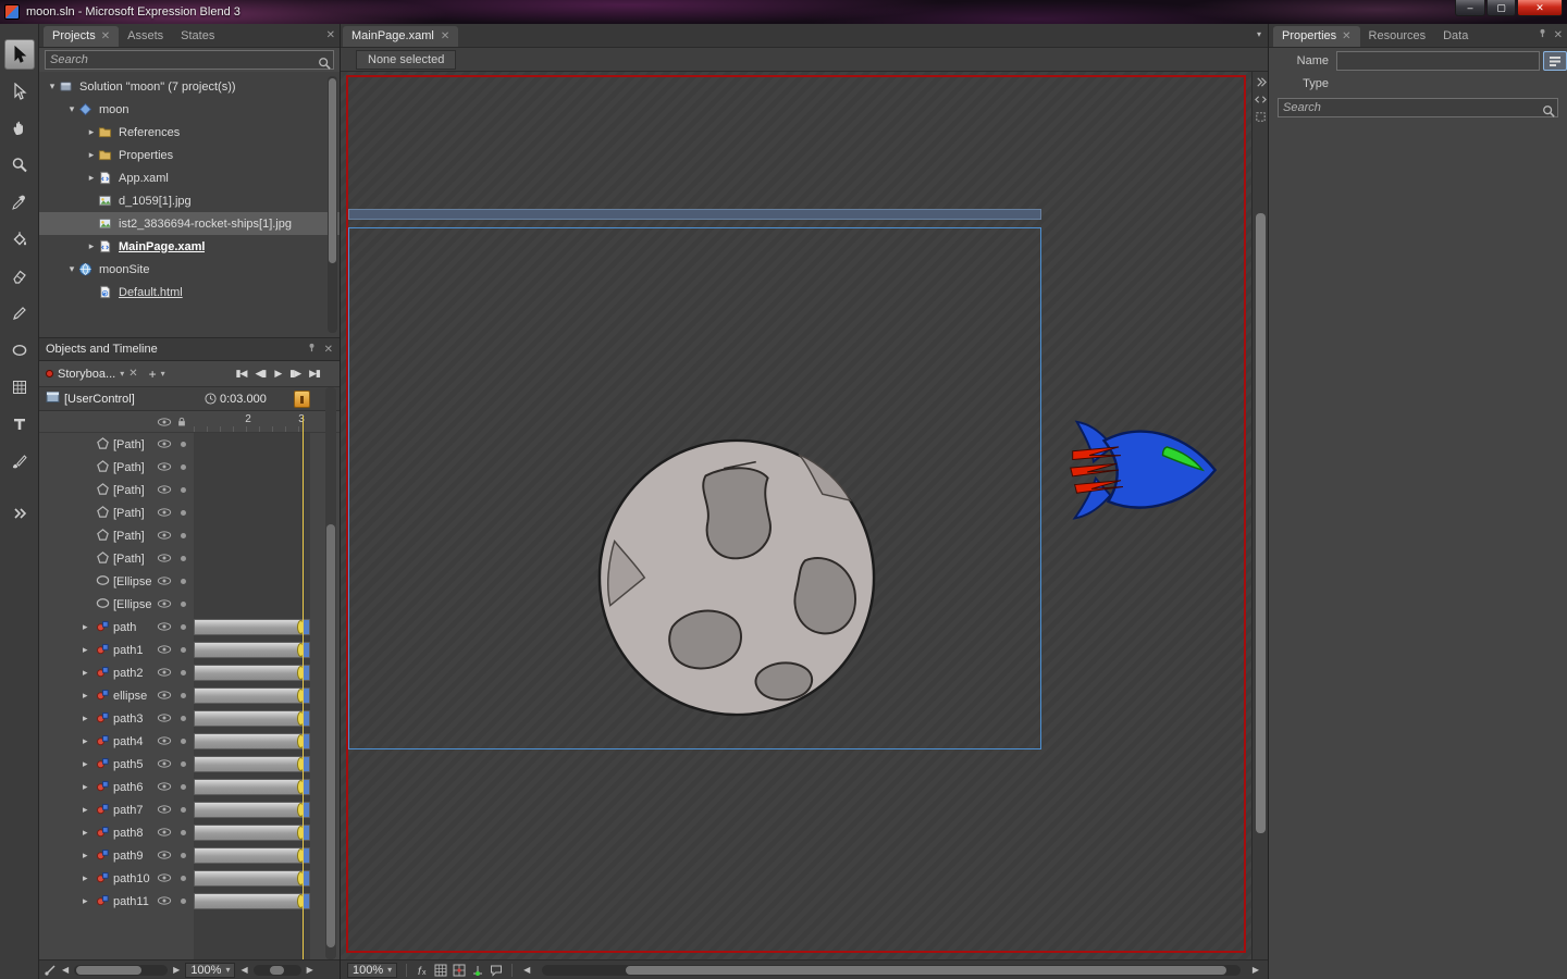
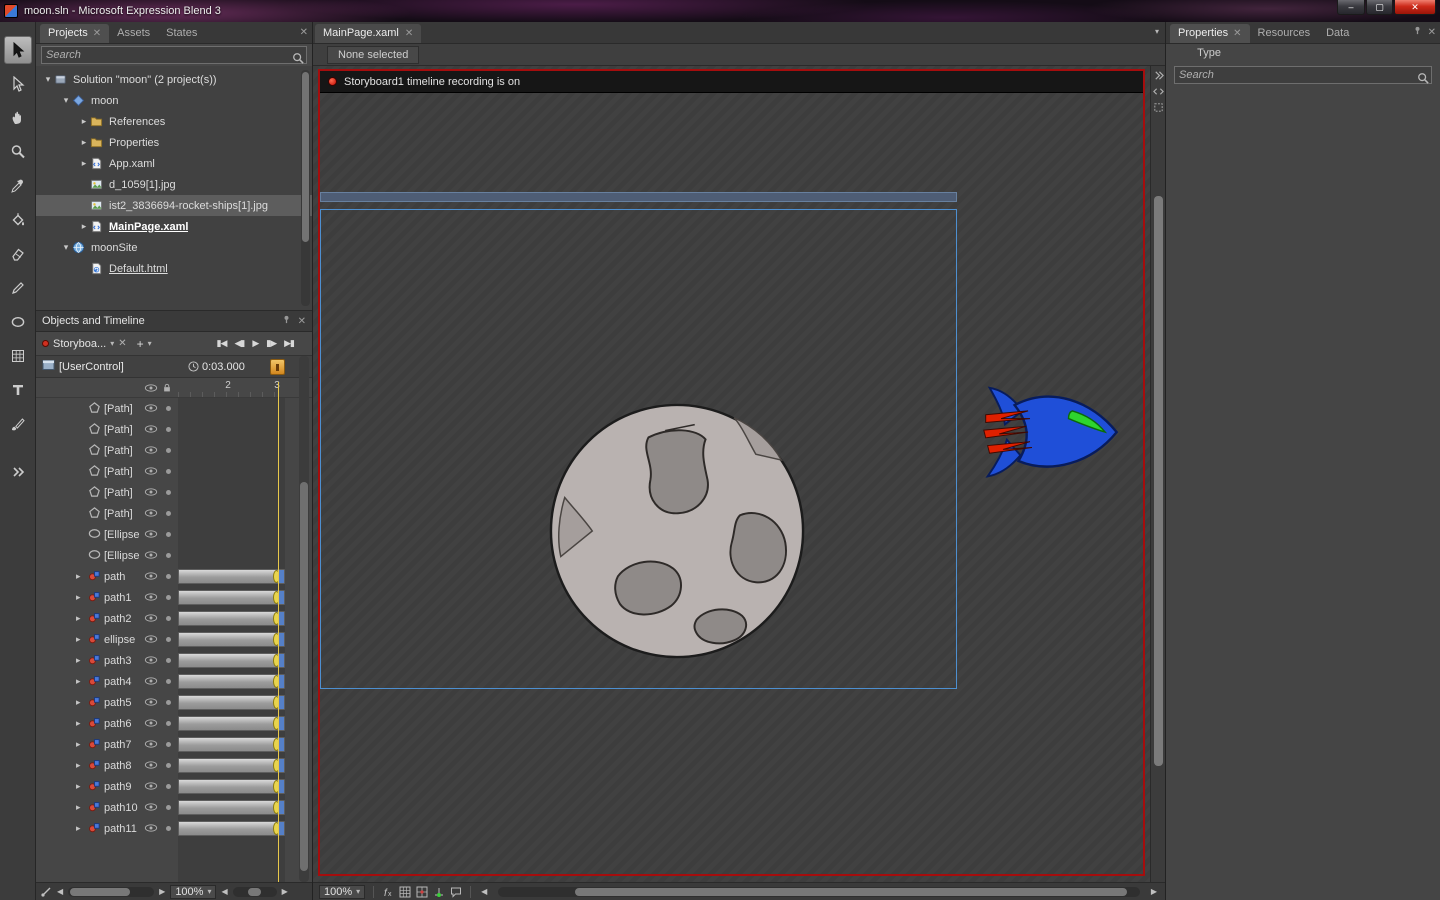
  moon.sln - Microsoft Expression Blend 3
  –
  ▢
  ✕
  Projects
  ✕
  Assets
  States
  ✕
  Search
  ▾
- Solution "moon" (7 project(s))
+ Solution "moon" (2 project(s))
  ▾
  moon
  ▸
  References
  ▸
  Properties
  ▸
  App.xaml
  d_1059[1].jpg
  ist2_3836694-rocket-ships[1].jpg
  ▸
  MainPage.xaml
  ▾
  moonSite
  Default.html
  Objects and Timeline
  ✕
  Storyboa...
  ▾
  ✕
  +
  ▾
  ▮◀
  ◀▮
  ▶
  ▮▶
  ▶▮
  [UserControl]
  0:03.000
  2
  3
  [Path]
  [Path]
  [Path]
  [Path]
  [Path]
  [Path]
  [Ellipse
  [Ellipse
  ▸
  path
  ▸
  path1
  ▸
  path2
  ▸
  ellipse
  ▸
  path3
  ▸
  path4
  ▸
  path5
  ▸
  path6
  ▸
  path7
  ▸
  path8
  ▸
  path9
  ▸
  path10
  ▸
  path11
  ◀
  ▶
  100%
  ▾
  ◀
  ▶
  MainPage.xaml
  ✕
  ▾
  None selected
+ Storyboard1 timeline recording is on
  100%
  ▾
  f
  ◀
  ▶
  Properties
  ✕
  Resources
  Data
  ✕
- Name
  Type
  Search
